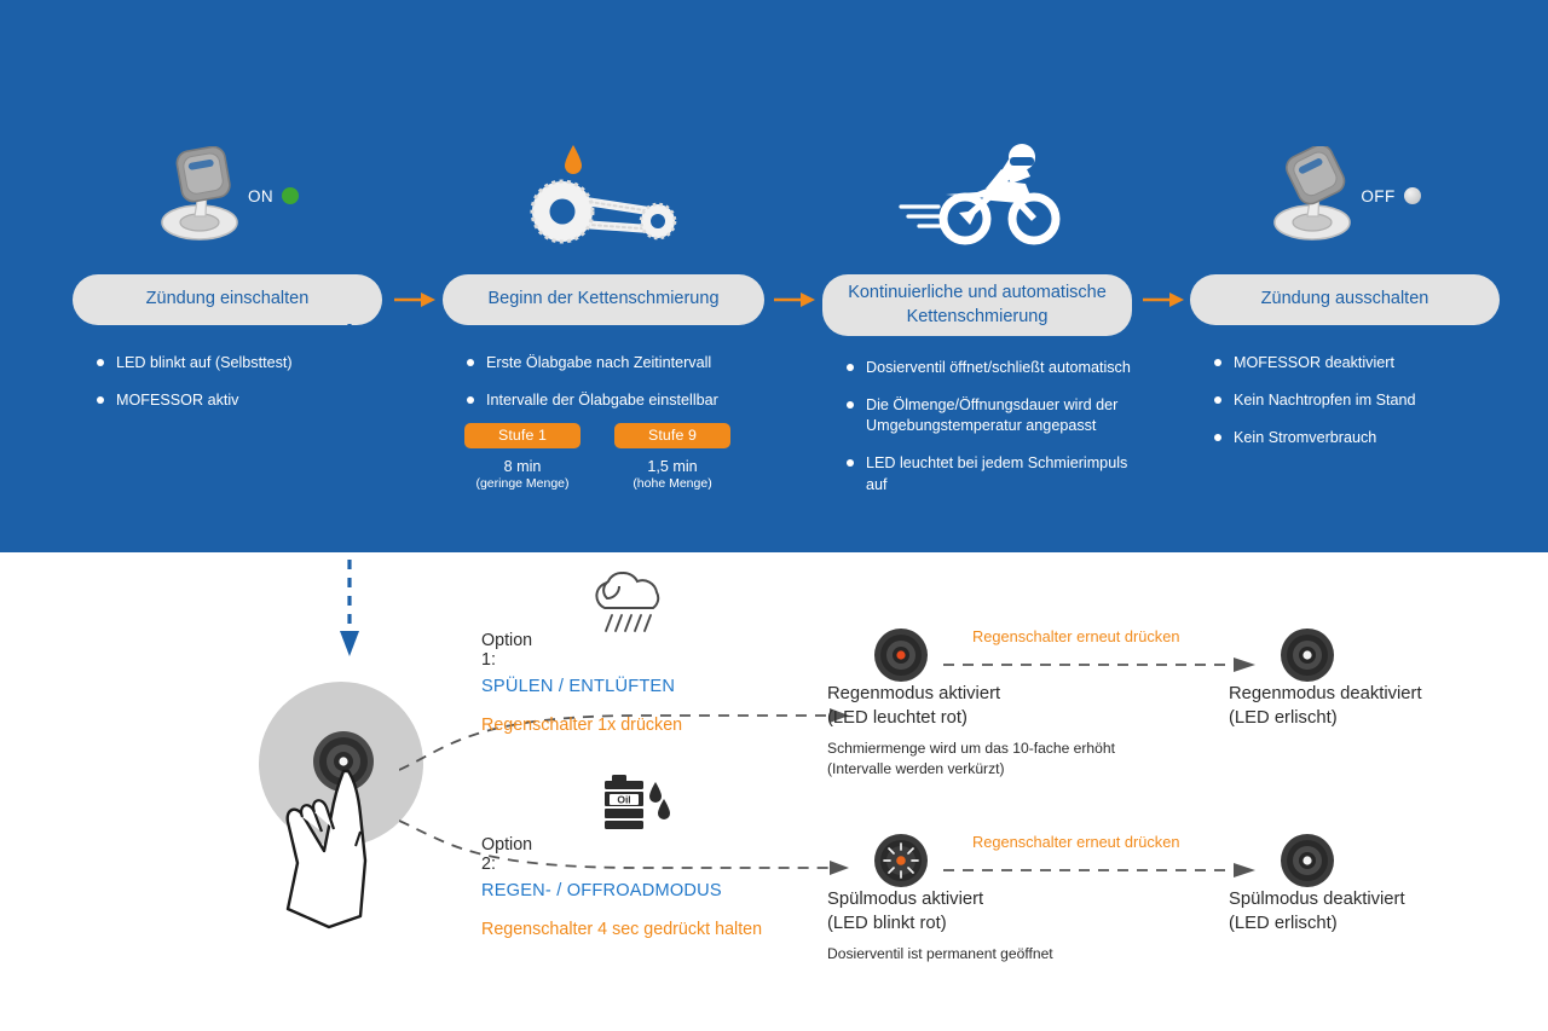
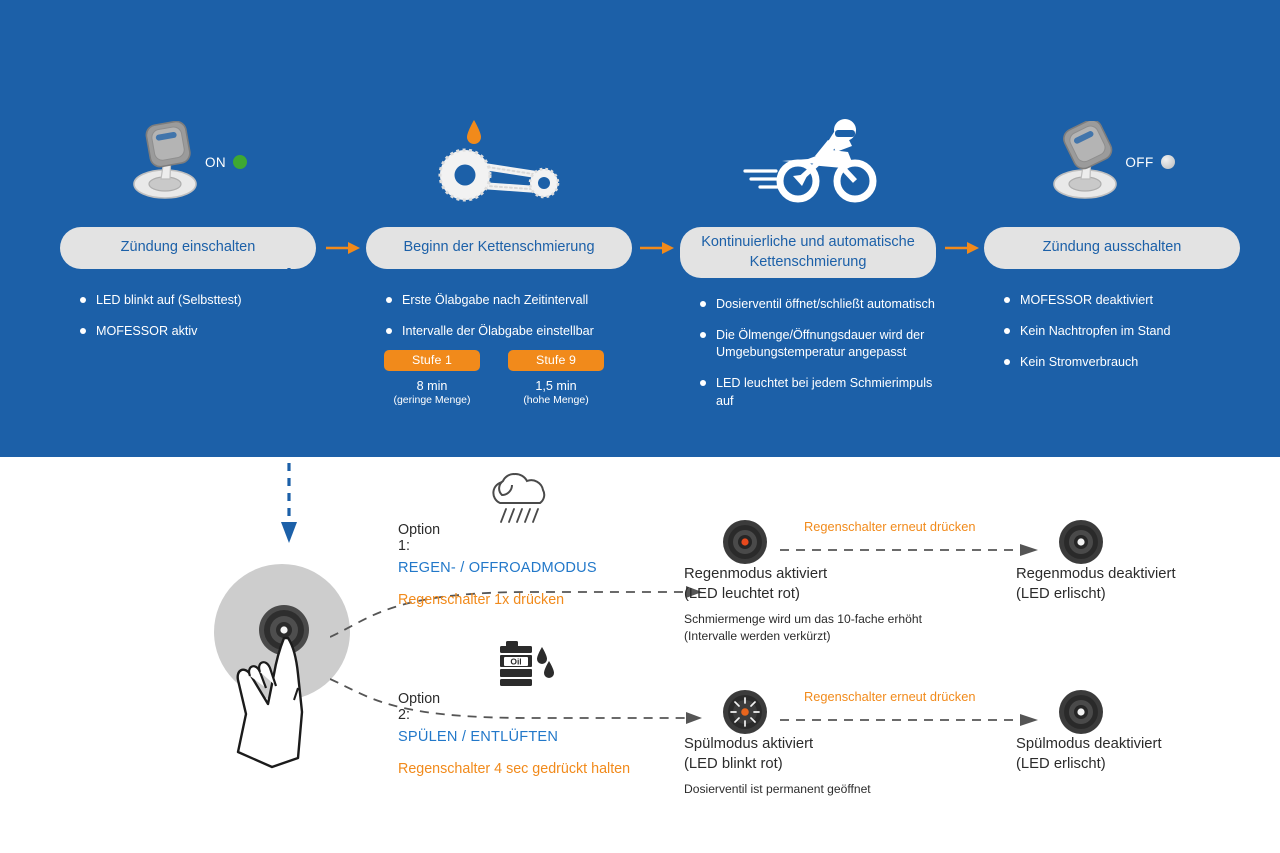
  ON
  Zündung einschalten
  LED blinkt auf (Selbsttest)
  MOFESSOR aktiv
  Beginn der Kettenschmierung
  Erste Ölabgabe nach Zeitintervall
  Intervalle der Ölabgabe einstellbar
  Stufe 1
  8 min
  (geringe Menge)
  Stufe 9
  1,5 min
  (hohe Menge)
  Kontinuierliche und automatische Kettenschmierung
  Dosierventil öffnet/schließt automatisch
  Die Ölmenge/Öffnungsdauer wird der Umgebungstemperatur angepasst
  LED leuchtet bei jedem Schmierimpuls auf
  OFF
  Zündung ausschalten
  MOFESSOR deaktiviert
  Kein Nachtropfen im Stand
  Kein Stromverbrauch
  Option 1:
- SPÜLEN / ENTLÜFTEN
+ REGEN- / OFFROADMODUS
  Regenschalter 1x drücken
  Regenmodus aktiviert
  (LED leuchtet rot)
  Schmiermenge wird um das 10-fache erhöht
  (Intervalle werden verkürzt)
  Regenschalter erneut drücken
  Regenmodus deaktiviert
  (LED erlischt)
  Option 2:
  Oil
- REGEN- / OFFROADMODUS
+ SPÜLEN / ENTLÜFTEN
  Regenschalter 4 sec gedrückt halten
  Spülmodus aktiviert
  (LED blinkt rot)
  Dosierventil ist permanent geöffnet
  Regenschalter erneut drücken
  Spülmodus deaktiviert
  (LED erlischt)
